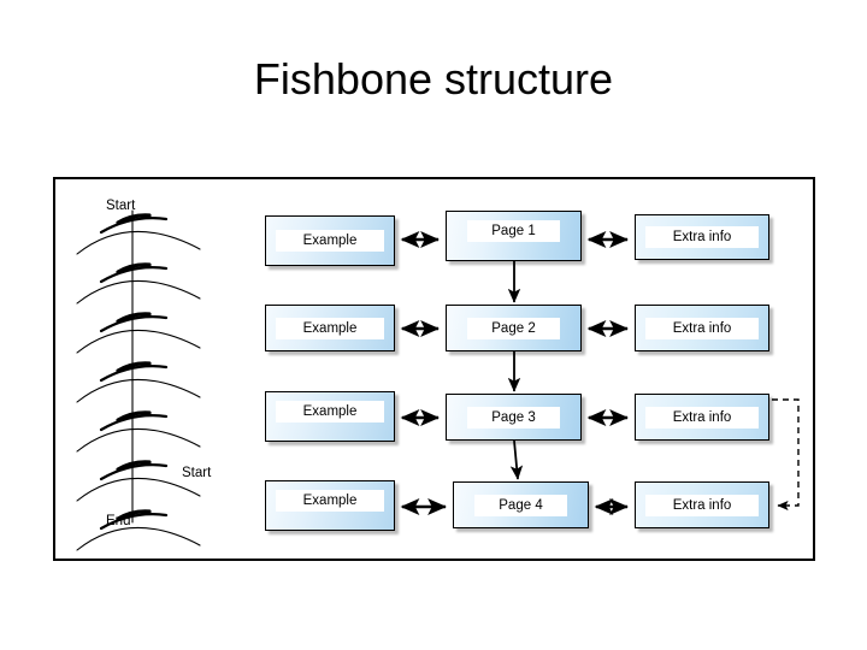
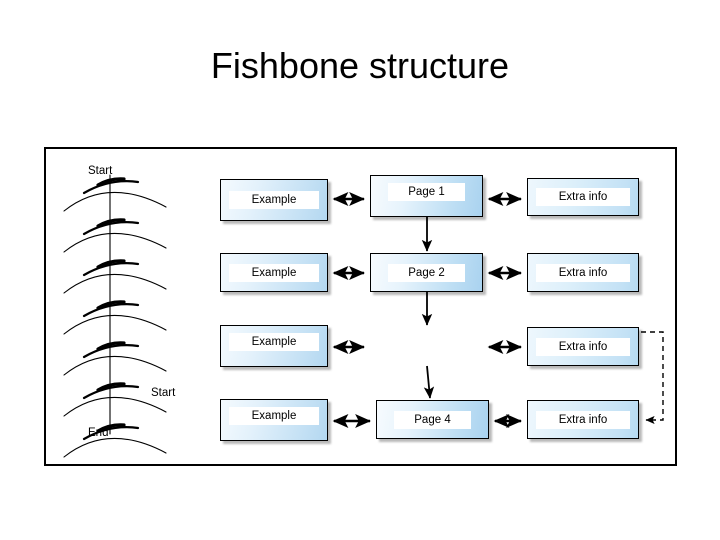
  Fishbone structure
  Start
  Start
  End
  Example
  Page 1
  Extra info
  Example
  Page 2
  Extra info
  Example
- Page 3
  Extra info
  Example
  Page 4
  Extra info
